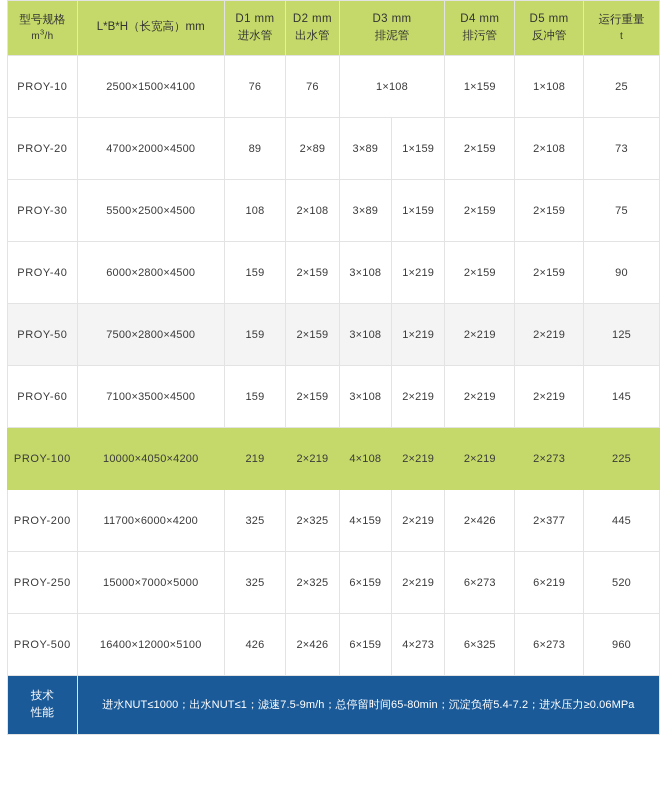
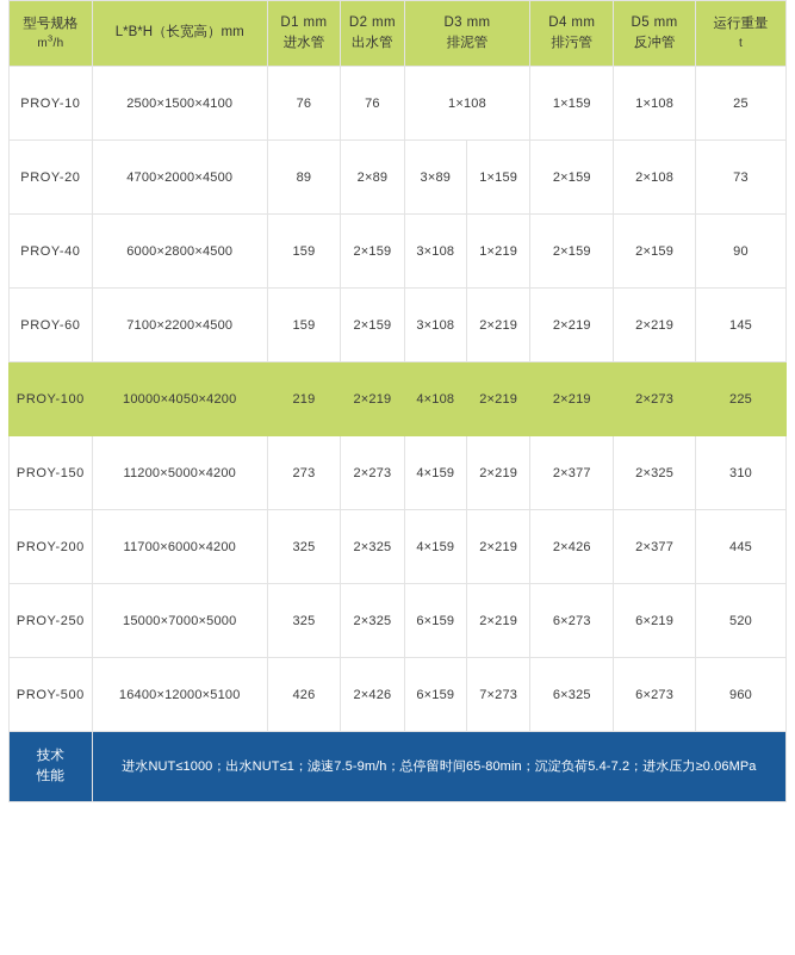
  型号规格 m3/h	L*B*H（长宽高）mm	D1 mm 进水管	D2 mm 出水管	D3 mm 排泥管	D4 mm 排污管	D5 mm 反冲管	运行重量 t
  PROY-10	2500×1500×4100	76	76	1×108	1×159	1×108	25
  PROY-20	4700×2000×4500	89	2×89	3×89	1×159	2×159	2×108	73
- PROY-30	5500×2500×4500	108	2×108	3×89	1×159	2×159	2×159	75
  PROY-40	6000×2800×4500	159	2×159	3×108	1×219	2×159	2×159	90
- PROY-50	7500×2800×4500	159	2×159	3×108	1×219	2×219	2×219	125
- PROY-60	7100×3500×4500	159	2×159	3×108	2×219	2×219	2×219	145
+ PROY-60	7100×2200×4500	159	2×159	3×108	2×219	2×219	2×219	145
  PROY-100	10000×4050×4200	219	2×219	4×108	2×219	2×219	2×273	225
+ PROY-150	11200×5000×4200	273	2×273	4×159	2×219	2×377	2×325	310
  PROY-200	11700×6000×4200	325	2×325	4×159	2×219	2×426	2×377	445
  PROY-250	15000×7000×5000	325	2×325	6×159	2×219	6×273	6×219	520
- PROY-500	16400×12000×5100	426	2×426	6×159	4×273	6×325	6×273	960
+ PROY-500	16400×12000×5100	426	2×426	6×159	7×273	6×325	6×273	960
  技术 性能	进水NUT≤1000；出水NUT≤1；滤速7.5-9m/h；总停留时间65-80min；沉淀负荷5.4-7.2；进水压力≥0.06MPa
